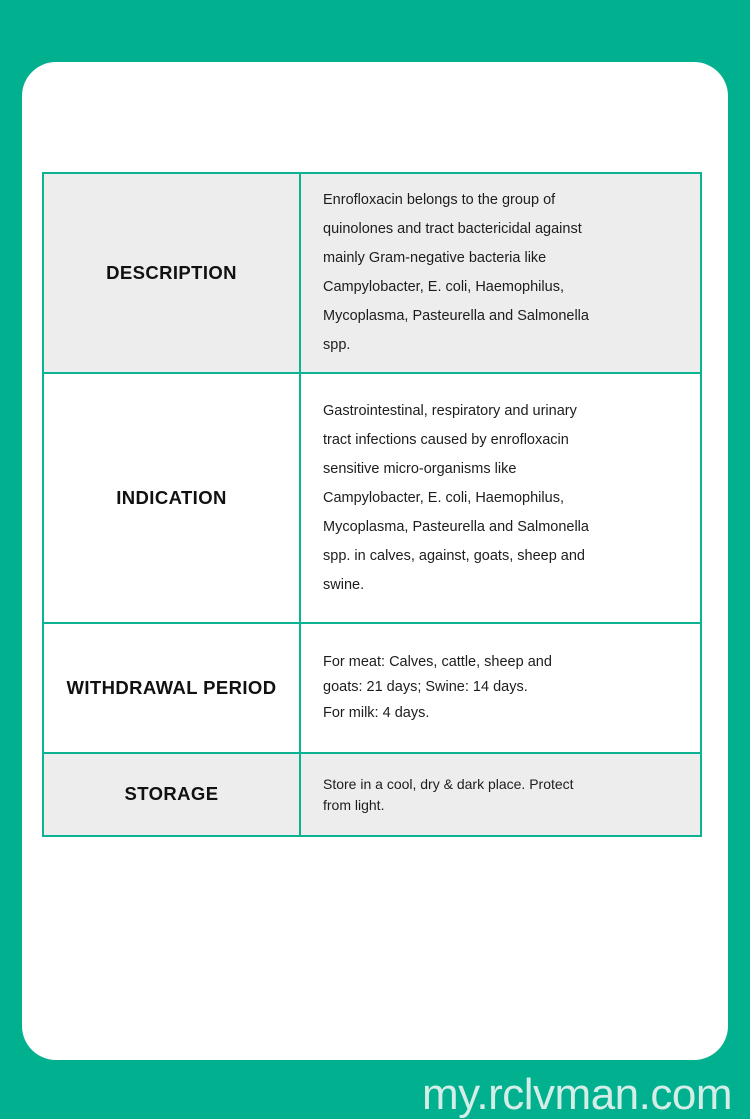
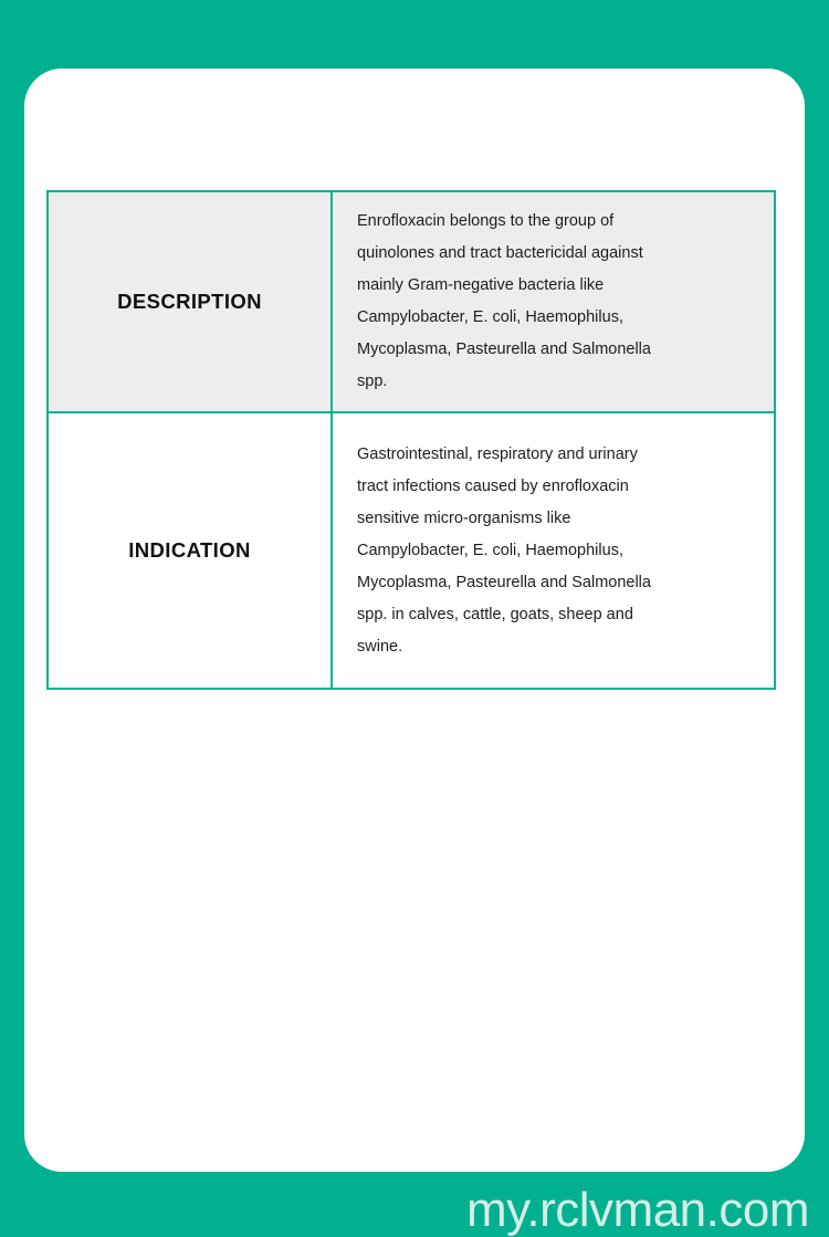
  DESCRIPTION	Enrofloxacin belongs to the group of quinolones and tract bactericidal against mainly Gram-negative bacteria like Campylobacter, E. coli, Haemophilus, Mycoplasma, Pasteurella and Salmonella spp.
- INDICATION	Gastrointestinal, respiratory and urinary tract infections caused by enrofloxacin sensitive micro-organisms like Campylobacter, E. coli, Haemophilus, Mycoplasma, Pasteurella and Salmonella spp. in calves, against, goats, sheep and swine.
+ INDICATION	Gastrointestinal, respiratory and urinary tract infections caused by enrofloxacin sensitive micro-organisms like Campylobacter, E. coli, Haemophilus, Mycoplasma, Pasteurella and Salmonella spp. in calves, cattle, goats, sheep and swine.
- WITHDRAWAL PERIOD	For meat: Calves, cattle, sheep and goats: 21 days; Swine: 14 days. For milk: 4 days.
- STORAGE	Store in a cool, dry & dark place. Protect from light.
  my.rclvman.com
